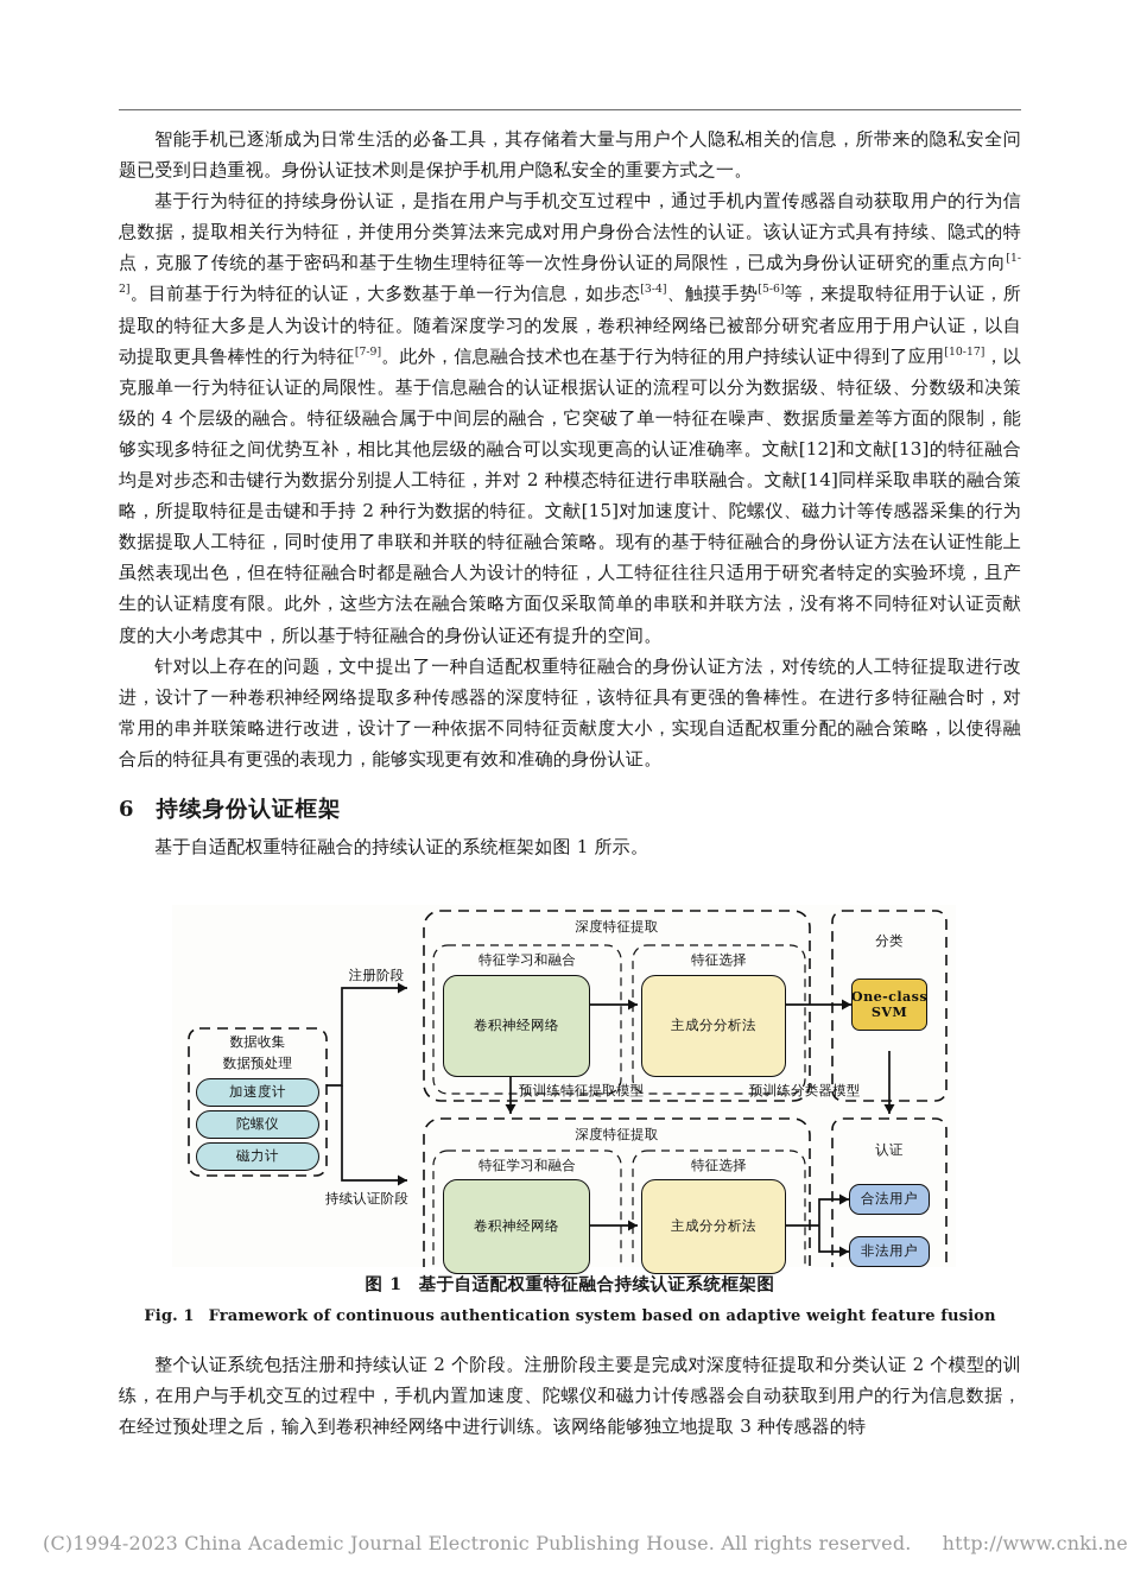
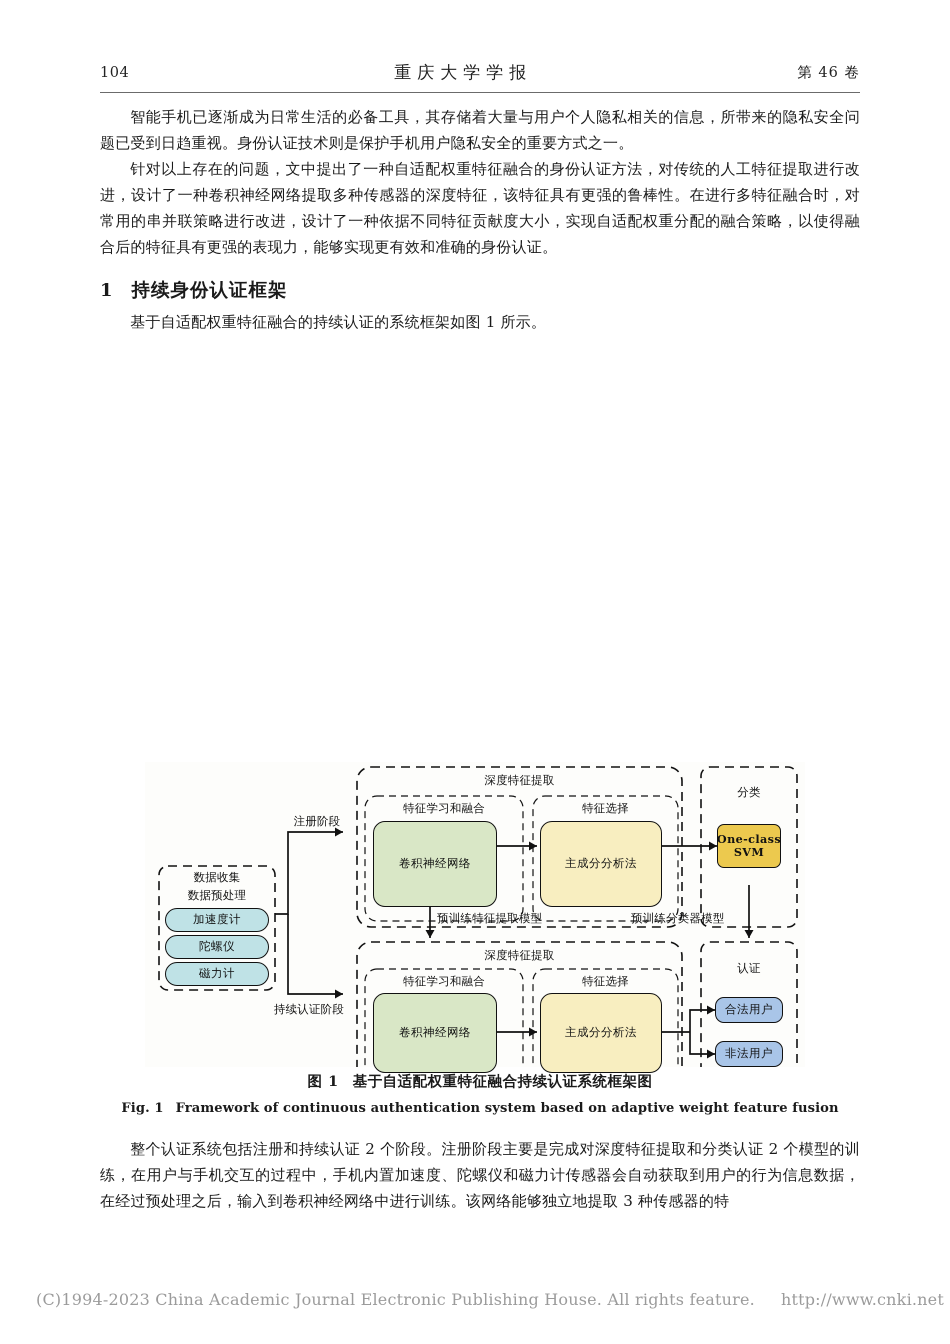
+ 104
+ 重庆大学学报
+ 第 46 卷
  智能手机已逐渐成为日常生活的必备工具，其存储着大量与用户个人隐私相关的信息，所带来的隐私安全问题已受到日趋重视。身份认证技术则是保护手机用户隐私安全的重要方式之一。
- 基于行为特征的持续身份认证，是指在用户与手机交互过程中，通过手机内置传感器自动获取用户的行为信息数据，提取相关行为特征，并使用分类算法来完成对用户身份合法性的认证。该认证方式具有持续、隐式的特点，克服了传统的基于密码和基于生物生理特征等一次性身份认证的局限性，已成为身份认证研究的重点方向[1-2]。目前基于行为特征的认证，大多数基于单一行为信息，如步态[3-4]、触摸手势[5-6]等，来提取特征用于认证，所提取的特征大多是人为设计的特征。随着深度学习的发展，卷积神经网络已被部分研究者应用于用户认证，以自动提取更具鲁棒性的行为特征[7-9]。此外，信息融合技术也在基于行为特征的用户持续认证中得到了应用[10-17]，以克服单一行为特征认证的局限性。基于信息融合的认证根据认证的流程可以分为数据级、特征级、分数级和决策级的 4 个层级的融合。特征级融合属于中间层的融合，它突破了单一特征在噪声、数据质量差等方面的限制，能够实现多特征之间优势互补，相比其他层级的融合可以实现更高的认证准确率。文献[12]和文献[13]的特征融合均是对步态和击键行为数据分别提人工特征，并对 2 种模态特征进行串联融合。文献[14]同样采取串联的融合策略，所提取特征是击键和手持 2 种行为数据的特征。文献[15]对加速度计、陀螺仪、磁力计等传感器采集的行为数据提取人工特征，同时使用了串联和并联的特征融合策略。现有的基于特征融合的身份认证方法在认证性能上虽然表现出色，但在特征融合时都是融合人为设计的特征，人工特征往往只适用于研究者特定的实验环境，且产生的认证精度有限。此外，这些方法在融合策略方面仅采取简单的串联和并联方法，没有将不同特征对认证贡献度的大小考虑其中，所以基于特征融合的身份认证还有提升的空间。
  针对以上存在的问题，文中提出了一种自适配权重特征融合的身份认证方法，对传统的人工特征提取进行改进，设计了一种卷积神经网络提取多种传感器的深度特征，该特征具有更强的鲁棒性。在进行多特征融合时，对常用的串并联策略进行改进，设计了一种依据不同特征贡献度大小，实现自适配权重分配的融合策略，以使得融合后的特征具有更强的表现力，能够实现更有效和准确的身份认证。
- 6
+ 1
  持续身份认证框架
  基于自适配权重特征融合的持续认证的系统框架如图 1 所示。
  数据收集
  数据预处理
  加速度计
  陀螺仪
  磁力计
  注册阶段
  持续认证阶段
  深度特征提取
  特征学习和融合
  特征选择
  卷积神经网络
  主成分分析法
  分类
  One-class
  SVM
  预训练特征提取模型
  预训练分类器模型
  深度特征提取
  特征学习和融合
  特征选择
  卷积神经网络
  主成分分析法
  认证
  合法用户
  非法用户
  图 1 基于自适配权重特征融合持续认证系统框架图
  Fig. 1 Framework of continuous authentication system based on adaptive weight feature fusion
  整个认证系统包括注册和持续认证 2 个阶段。注册阶段主要是完成对深度特征提取和分类认证 2 个模型的训练，在用户与手机交互的过程中，手机内置加速度、陀螺仪和磁力计传感器会自动获取到用户的行为信息数据，在经过预处理之后，输入到卷积神经网络中进行训练。该网络能够独立地提取 3 种传感器的特
- (C)1994-2023 China Academic Journal Electronic Publishing House. All rights reserved. http://www.cnki.ne
+ (C)1994-2023 China Academic Journal Electronic Publishing House. All rights feature. http://www.cnki.net
